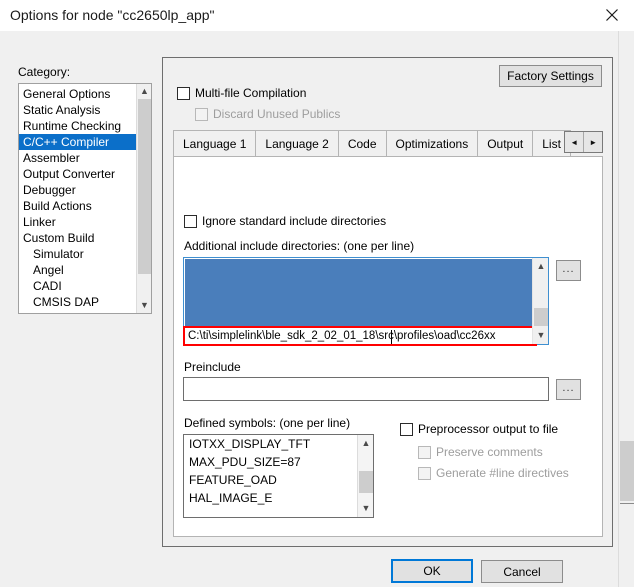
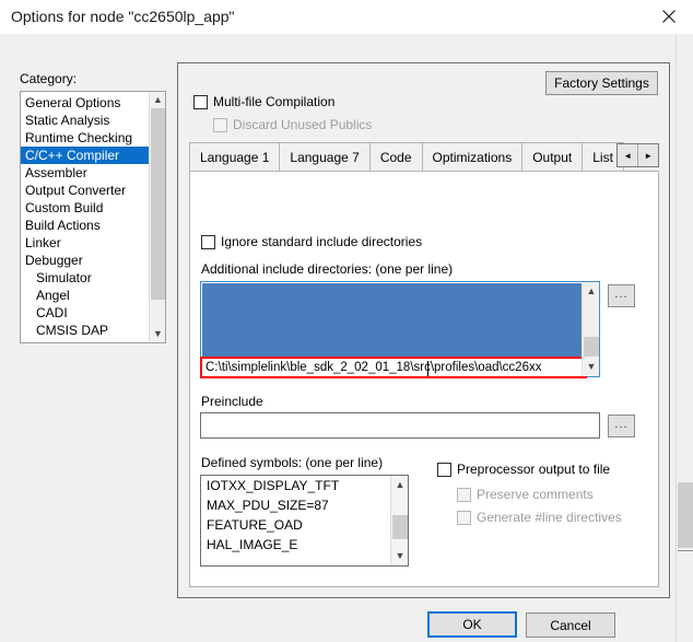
  Options for node "cc2650lp_app"
  Category:
  General Options
  Static Analysis
  Runtime Checking
  C/C++ Compiler
  Assembler
  Output Converter
- Debugger
+ Custom Build
  Build Actions
  Linker
- Custom Build
+ Debugger
  Simulator
  Angel
  CADI
  CMSIS DAP
  ▲
  ▼
  Factory Settings
  Multi-file Compilation
  Discard Unused Publics
  Language 1
- Language 2
+ Language 7
  Code
  Optimizations
  Output
  List
  ◄
  ►
  Ignore standard include directories
  Additional include directories: (one per line)
  C:\ti\simplelink\ble_sdk_2_02_01_18\sr\profiles\oad\cc26xx
  ▲
  ▼
  ...
  Preinclude
  ...
  Defined symbols: (one per line)
  IOTXX_DISPLAY_TFT
  MAX_PDU_SIZE=87
  FEATURE_OAD
  HAL_IMAGE_E
  ▲
  ▼
  Preprocessor output to file
  Preserve comments
  Generate #line directives
  OK
  Cancel
